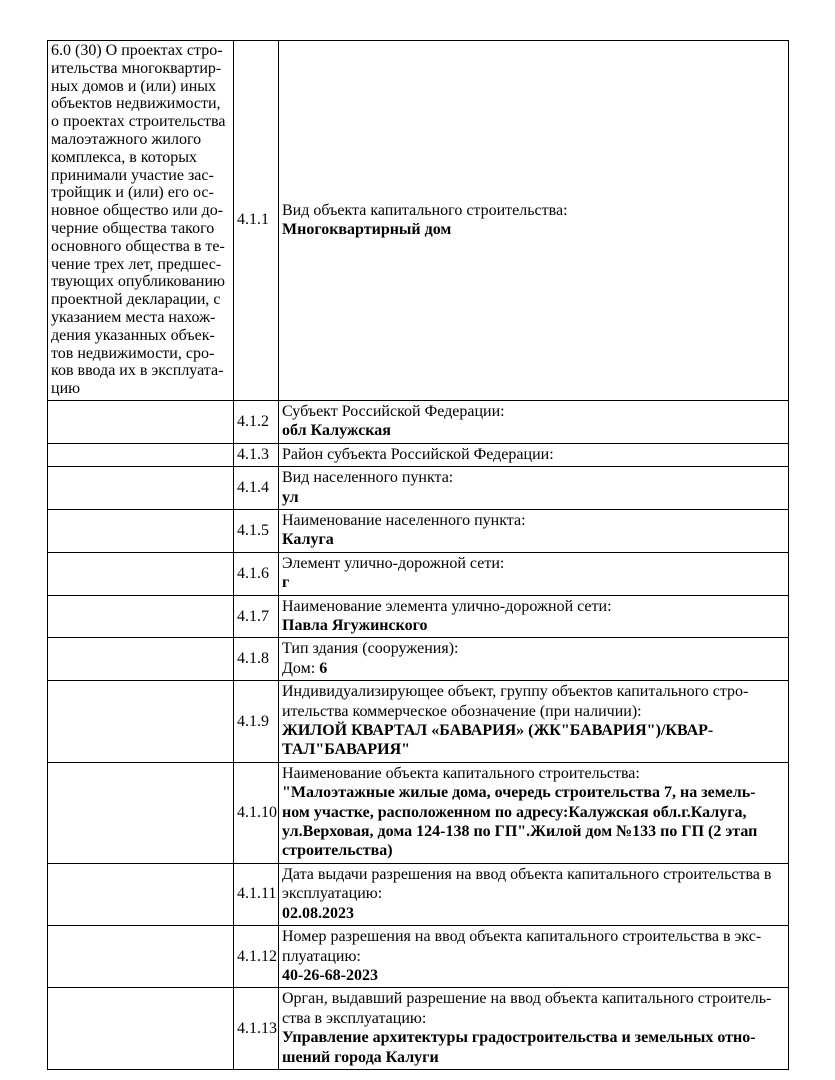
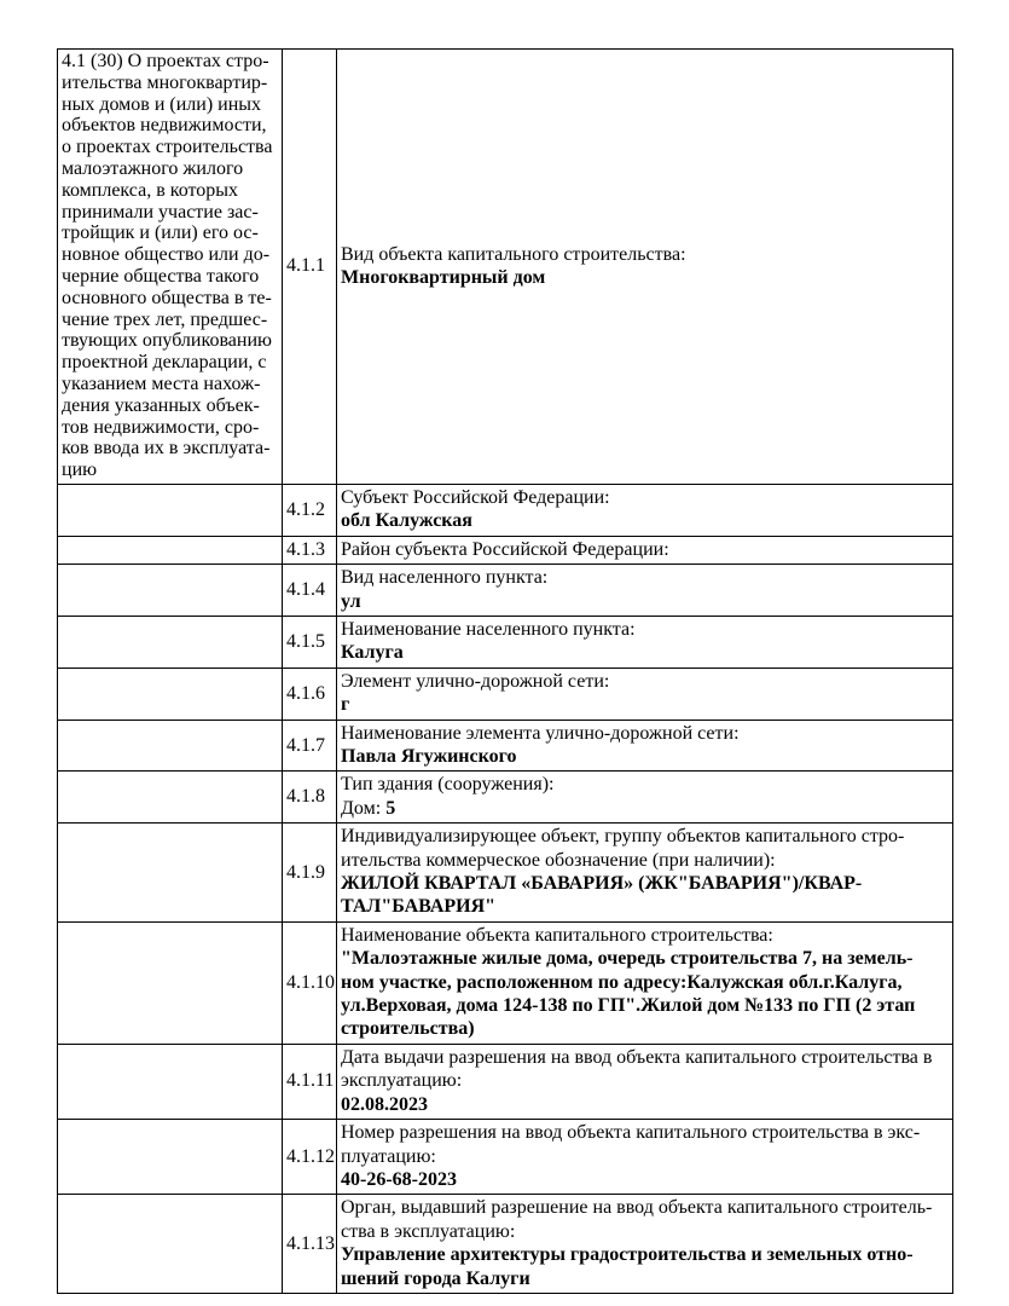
- 6.0 (30) О проектах стро- ительства многоквартир- ных домов и (или) иных объектов недвижимости, о проектах строительства малоэтажного жилого комплекса, в которых принимали участие зас- тройщик и (или) его ос- новное общество или до- черние общества такого основного общества в те- чение трех лет, предшес- твующих опубликованию проектной декларации, с указанием места нахож- дения указанных объек- тов недвижимости, сро- ков ввода их в эксплуата- цию	4.1.1	Вид объекта капитального строительства:Многоквартирный дом
+ 4.1 (30) О проектах стро- ительства многоквартир- ных домов и (или) иных объектов недвижимости, о проектах строительства малоэтажного жилого комплекса, в которых принимали участие зас- тройщик и (или) его ос- новное общество или до- черние общества такого основного общества в те- чение трех лет, предшес- твующих опубликованию проектной декларации, с указанием места нахож- дения указанных объек- тов недвижимости, сро- ков ввода их в эксплуата- цию	4.1.1	Вид объекта капитального строительства:Многоквартирный дом
  	4.1.2	Субъект Российской Федерации:обл Калужская
  	4.1.3	Район субъекта Российской Федерации:
  	4.1.4	Вид населенного пункта:ул
  	4.1.5	Наименование населенного пункта:Калуга
  	4.1.6	Элемент улично-дорожной сети:г
  	4.1.7	Наименование элемента улично-дорожной сети:Павла Ягужинского
- 	4.1.8	Тип здания (сооружения):Дом: 6
+ 	4.1.8	Тип здания (сооружения):Дом: 5
  	4.1.9	Индивидуализирующее объект, группу объектов капитального стро- ительства коммерческое обозначение (при наличии):ЖИЛОЙ КВАРТАЛ «БАВАРИЯ» (ЖК"БАВАРИЯ")/КВАР- ТАЛ"БАВАРИЯ"
  	4.1.10	Наименование объекта капитального строительства:"Малоэтажные жилые дома, очередь строительства 7, на земель- ном участке, расположенном по адресу:Калужская обл.г.Калуга, ул.Верховая, дома 124-138 по ГП".Жилой дом №133 по ГП (2 этап строительства)
  	4.1.11	Дата выдачи разрешения на ввод объекта капитального строительства в эксплуатацию:02.08.2023
  	4.1.12	Номер разрешения на ввод объекта капитального строительства в экс- плуатацию:40-26-68-2023
  	4.1.13	Орган, выдавший разрешение на ввод объекта капитального строитель- ства в эксплуатацию:Управление архитектуры градостроительства и земельных отно- шений города Калуги
